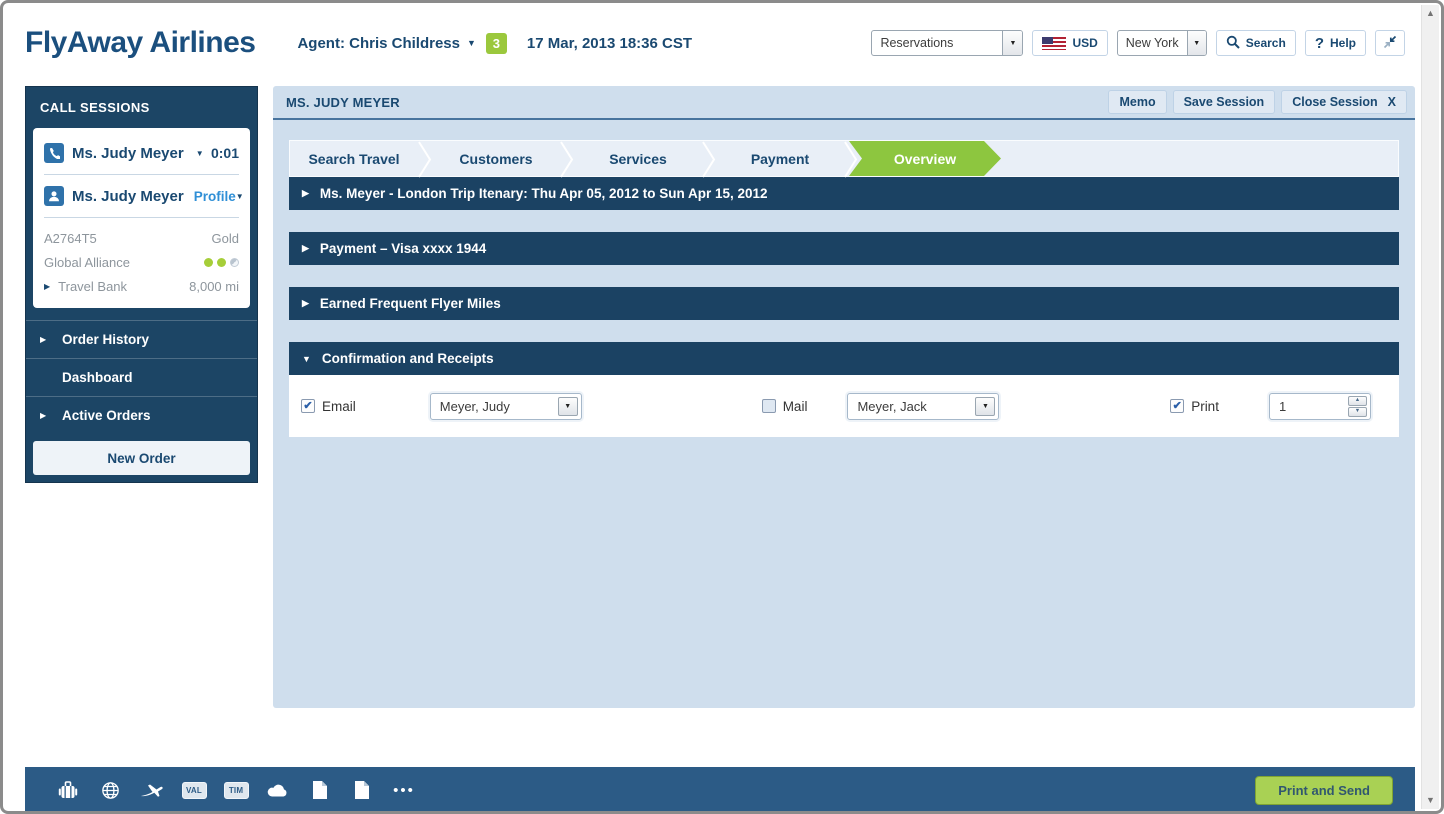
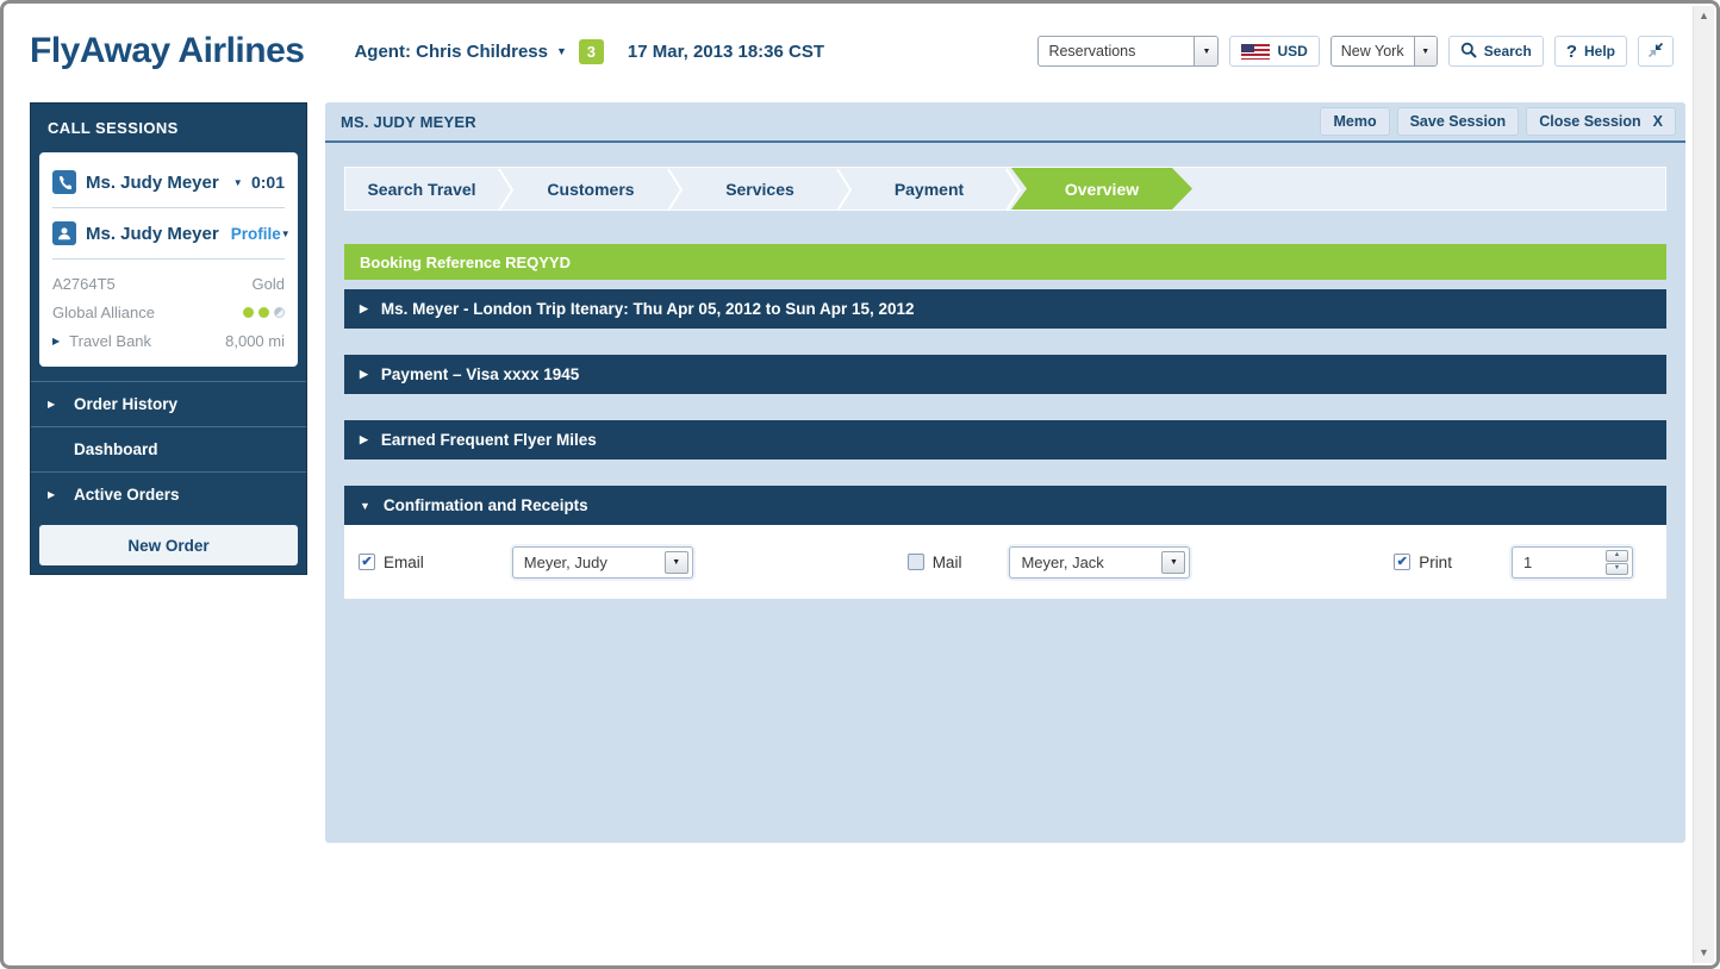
  FlyAway Airlines
  Agent: Chris Childress
  ▼
  3
  17 Mar, 2013 18:36 CST
  Reservations
  USD
  New York
  Search
  ?
  Help
  CALL SESSIONS
  Ms. Judy Meyer
  ▼
  0:01
  Ms. Judy Meyer
  Profile
  ▼
  A2764T5
  Gold
  Global Alliance
  ▶
  Travel Bank
  8,000 mi
  ▶
  Order History
  Dashboard
  ▶
  Active Orders
  New Order
  MS. JUDY MEYER
  Memo
  Save Session
  Close Session
  X
  Search Travel
  Customers
  Services
  Payment
  Overview
+ Booking Reference REQYYD
  ▶
  Ms. Meyer - London Trip Itenary: Thu Apr 05, 2012 to Sun Apr 15, 2012
  ▶
- Payment – Visa xxxx 1944
+ Payment – Visa xxxx 1945
  ▶
  Earned Frequent Flyer Miles
  ▼
  Confirmation and Receipts
  ✔
  Email
  Meyer, Judy
  Mail
  Meyer, Jack
  ✔
  Print
  1
- VAL
- TIM
- •••
- Print and Send
  ▲
  ▼
